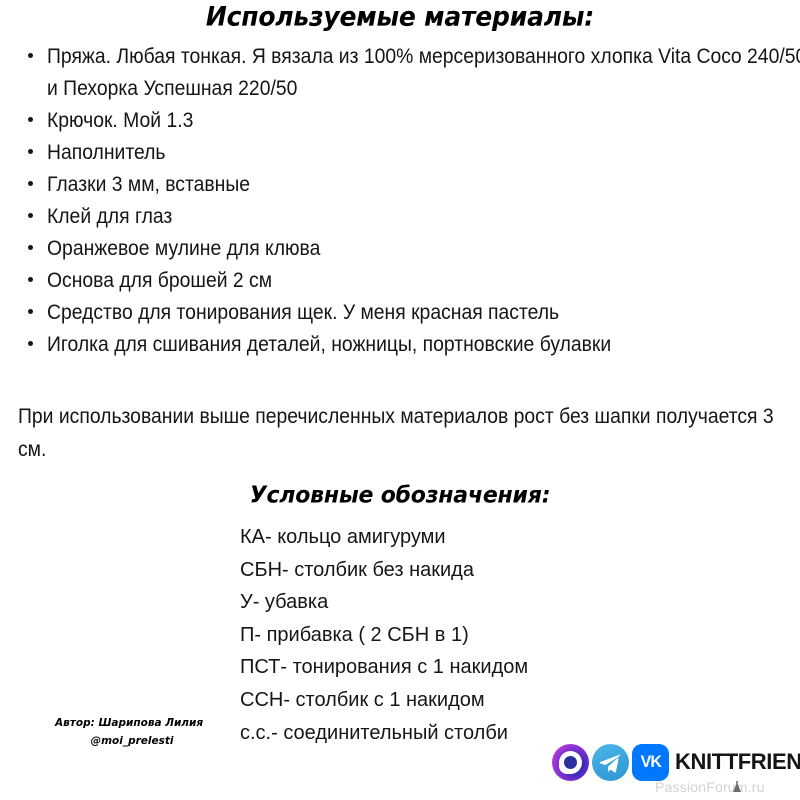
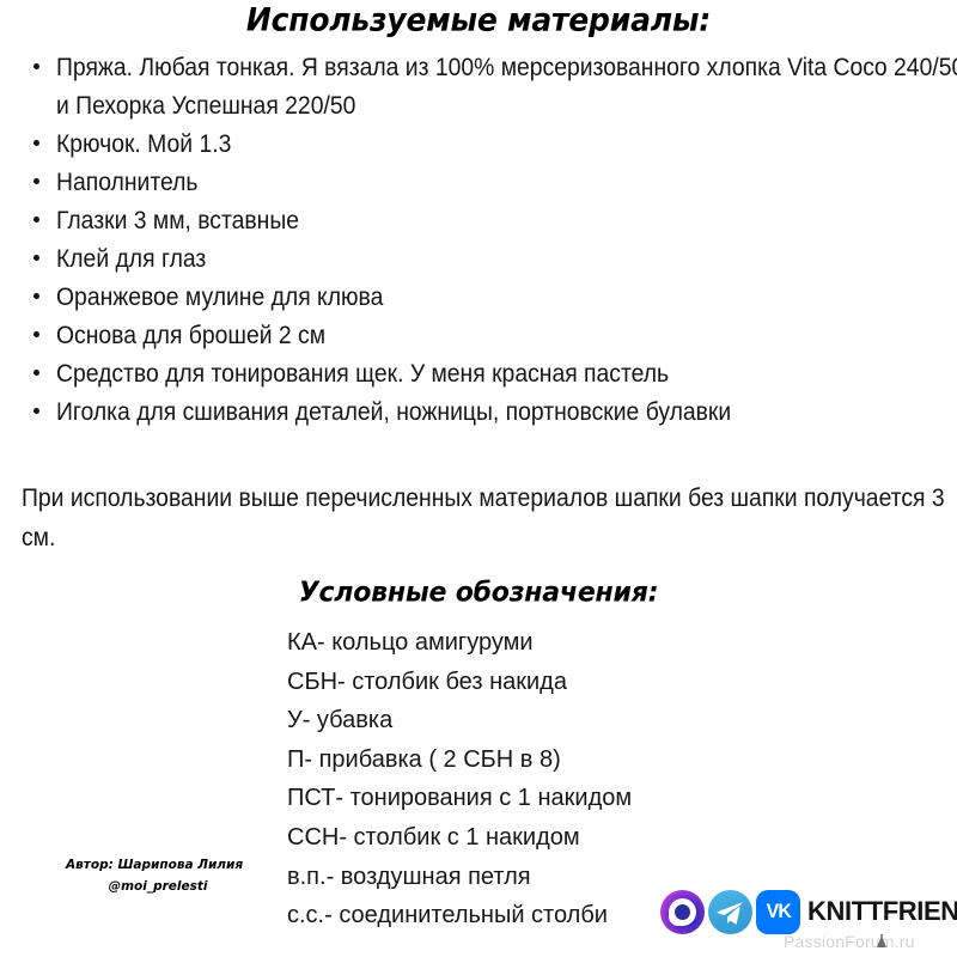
  Используемые материалы:
  Пряжа. Любая тонкая. Я вязала из 100% мерсеризованного хлопка Vita Coco 240/5 и Пехорка Успешная 220/50
  Крючок. Мой 1.3
  Наполнитель
  Глазки 3 мм, вставные
  Клей для глаз
  Оранжевое мулине для клюва
  Основа для брошей 2 см
  Средство для тонирования щек. У меня красная пастель
  Иголка для сшивания деталей, ножницы, портновские булавки
- При использовании выше перечисленных материалов рост без шапки получается 3 см.
+ При использовании выше перечисленных материалов шапки без шапки получается 3 см.
  Условные обозначения:
  КА- кольцо амигуруми
  СБН- столбик без накида
  У- убавка
- П- прибавка ( 2 СБН в 1)
+ П- прибавка ( 2 СБН в 8)
  ПСТ- тонирования с 1 накидом
  ССН- столбик с 1 накидом
+ в.п.- воздушная петля
  с.с.- соединительный столби
  Автор: Шарипова Лилия
  @moi_prelesti
  VK
  KNITTFRIEN
  PassionForum.ru
